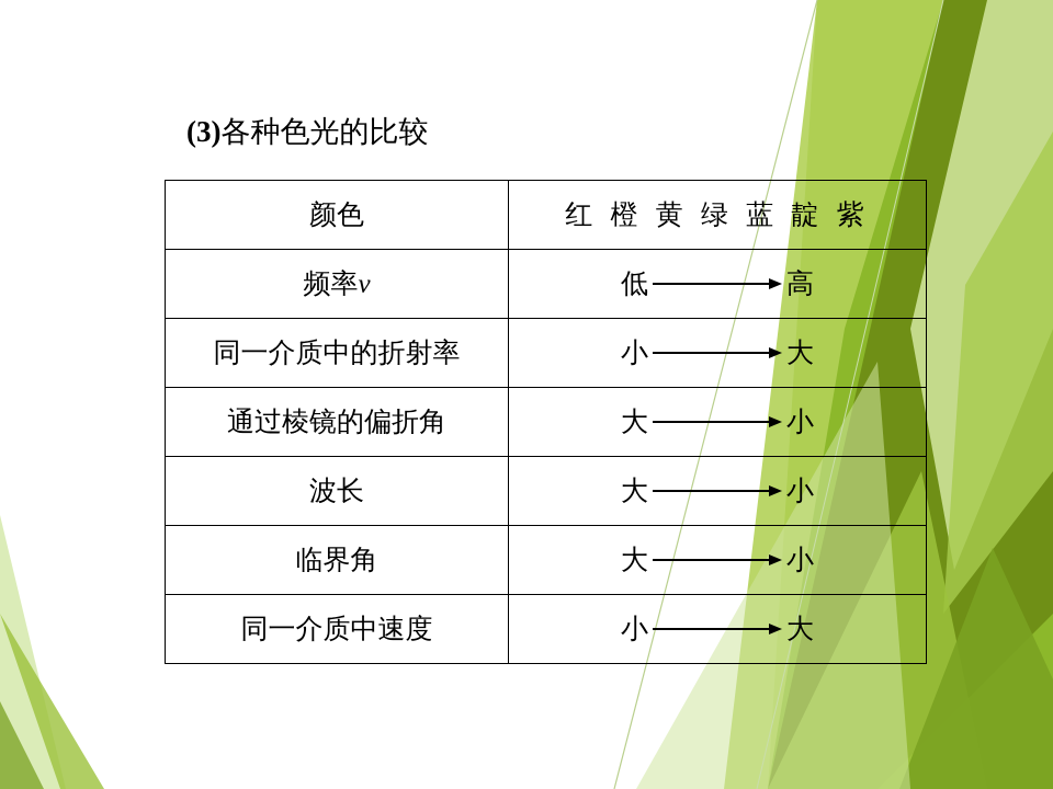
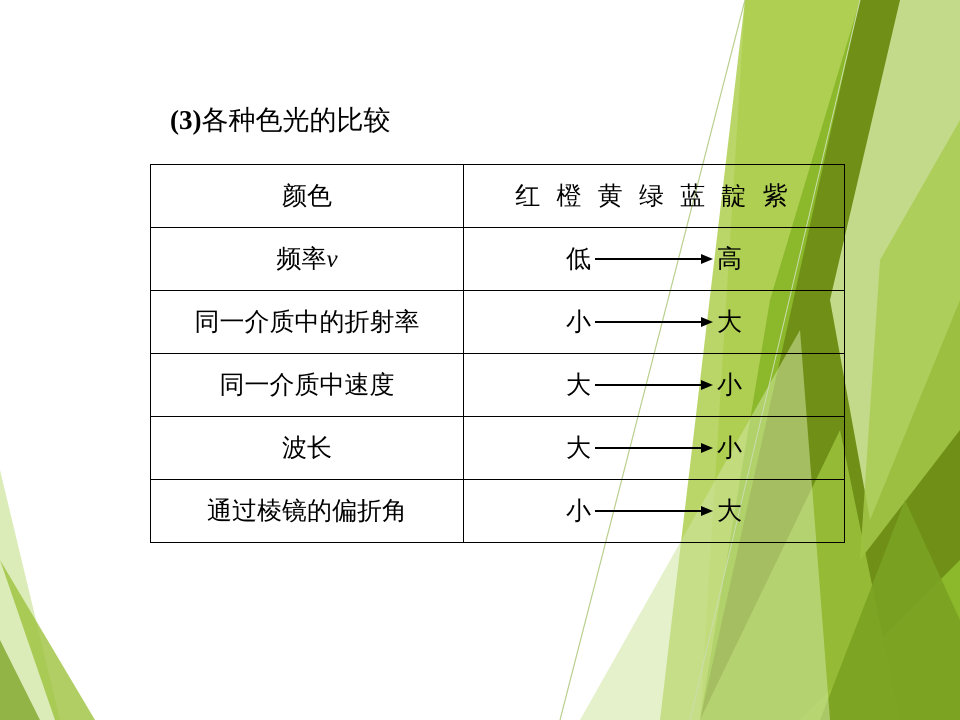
  (3)各种色光的比较
  颜色	红 橙 黄 绿 蓝 靛 紫
  频率ν	低 高
  同一介质中的折射率	小 大
- 通过棱镜的偏折角	大 小
+ 同一介质中速度	大 小
  波长	大 小
- 临界角	大 小
- 同一介质中速度	小 大
+ 通过棱镜的偏折角	小 大
